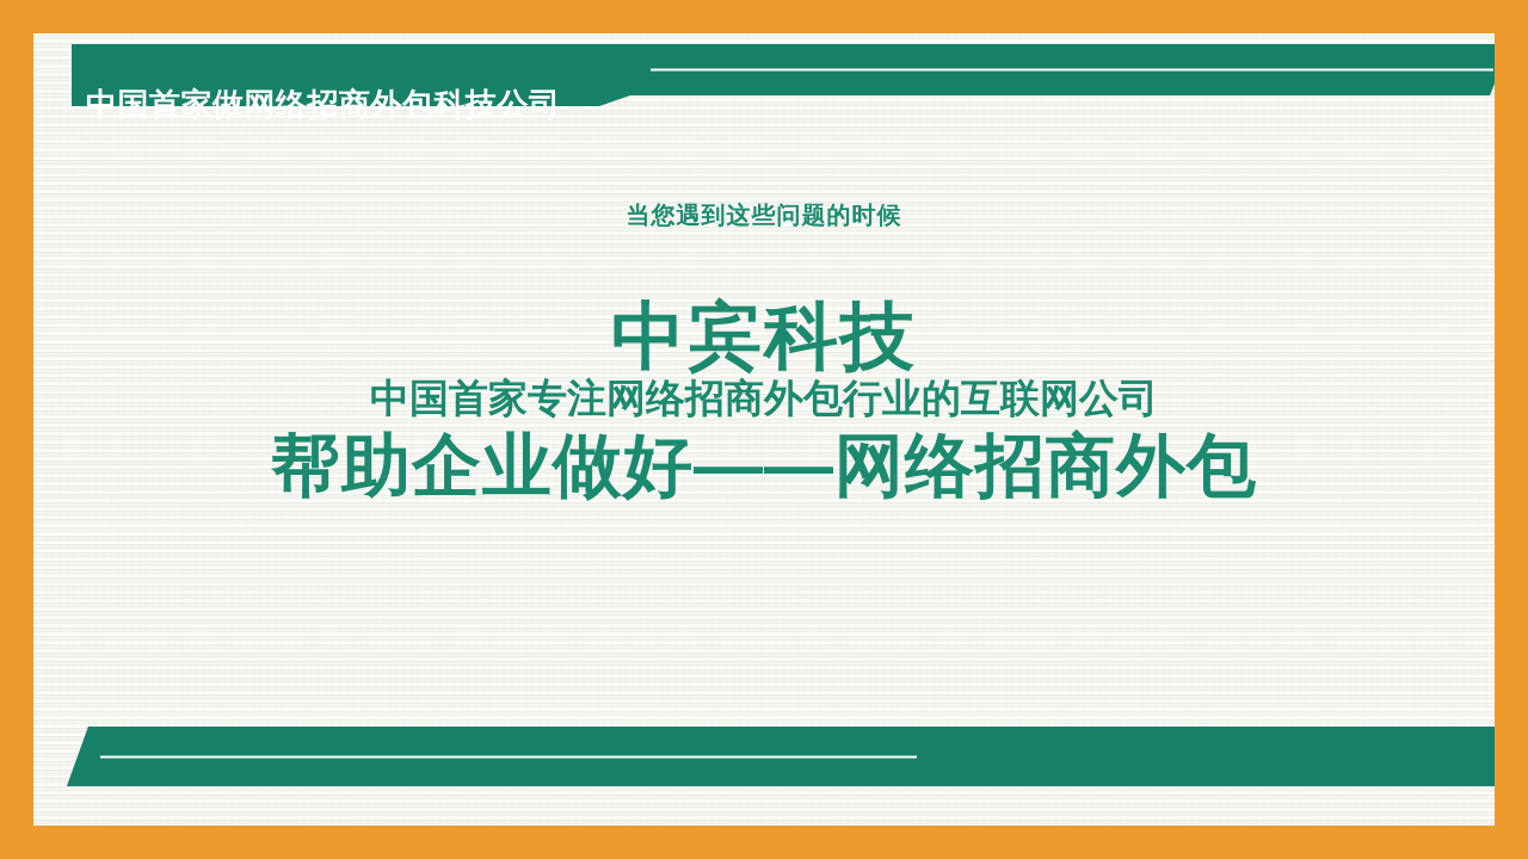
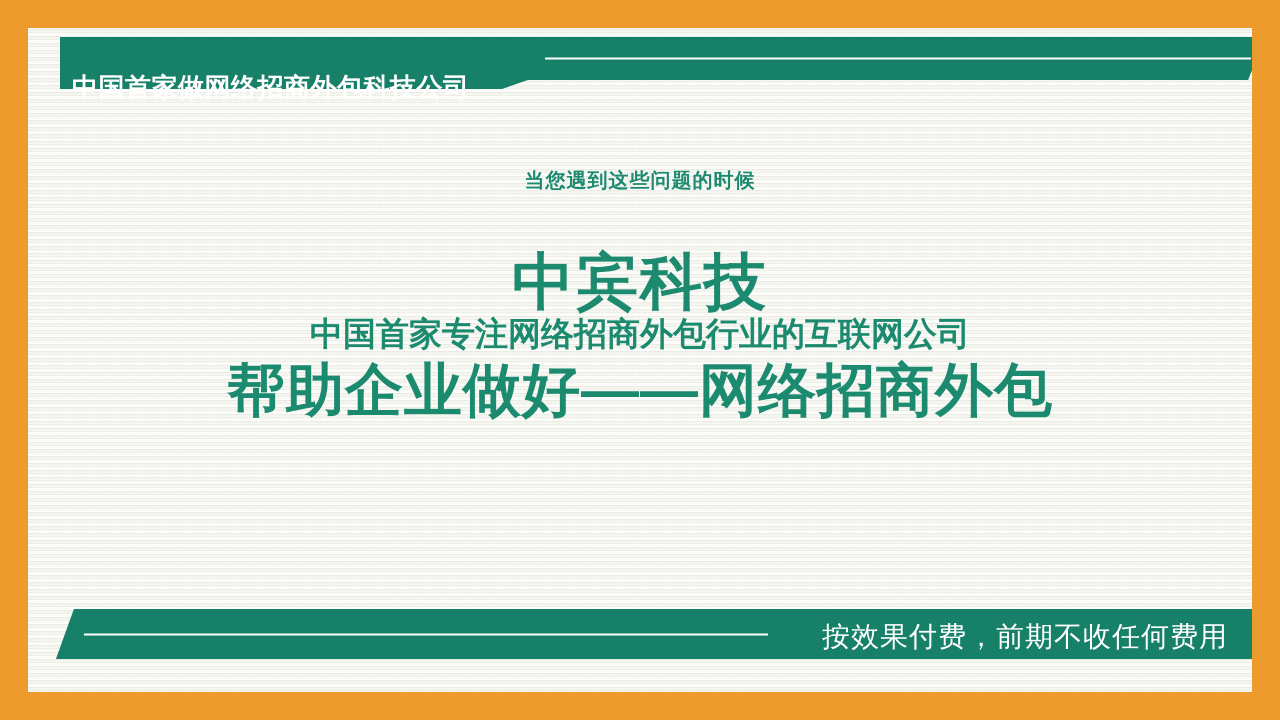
  中国首家做网络招商外包科技公司
  当您遇到这些问题的时候
  中宾科技
  中国首家专注网络招商外包行业的互联网公司
  帮助企业做好——网络招商外包
+ 按效果付费，前期不收任何费用
